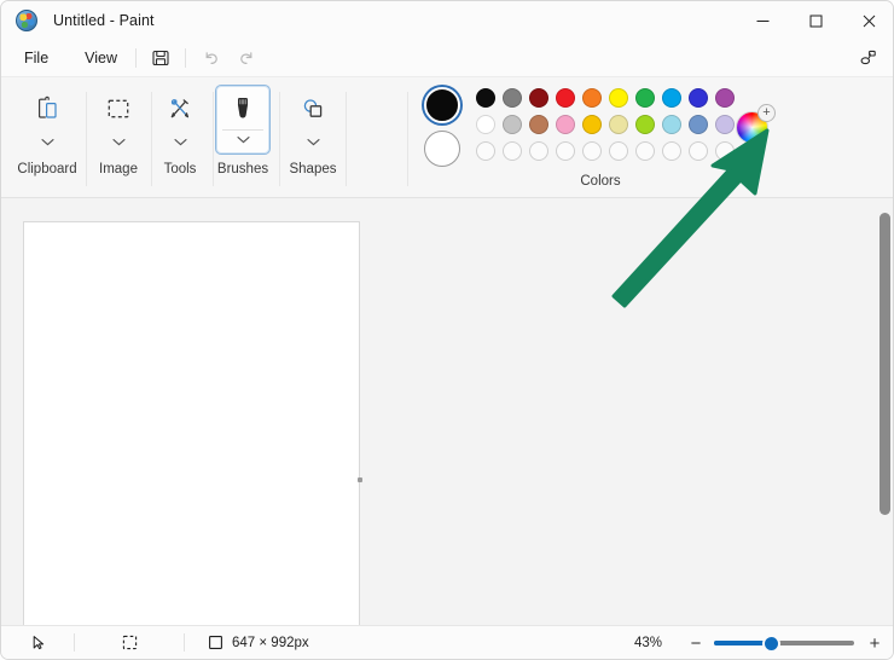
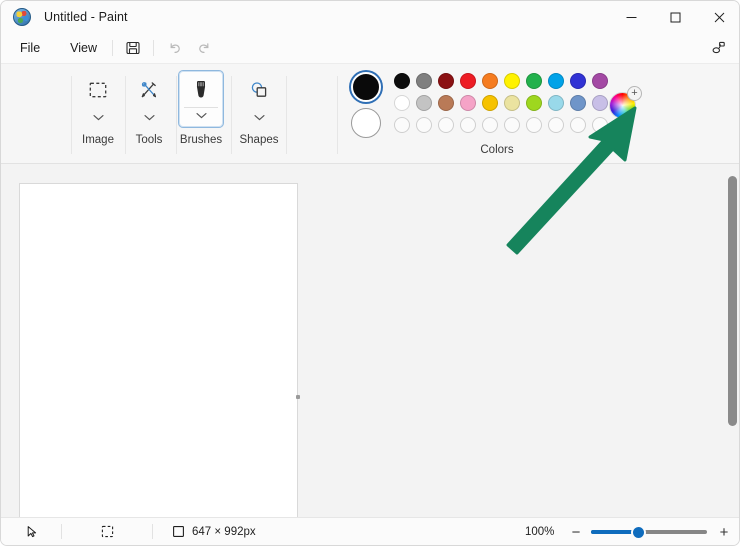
  Untitled - Paint
  File
  View
- Clipboard
  Image
  Tools
  Brushes
  Shapes
  +
  Colors
  647 × 992px
- 43%
+ 100%
  −
  +
